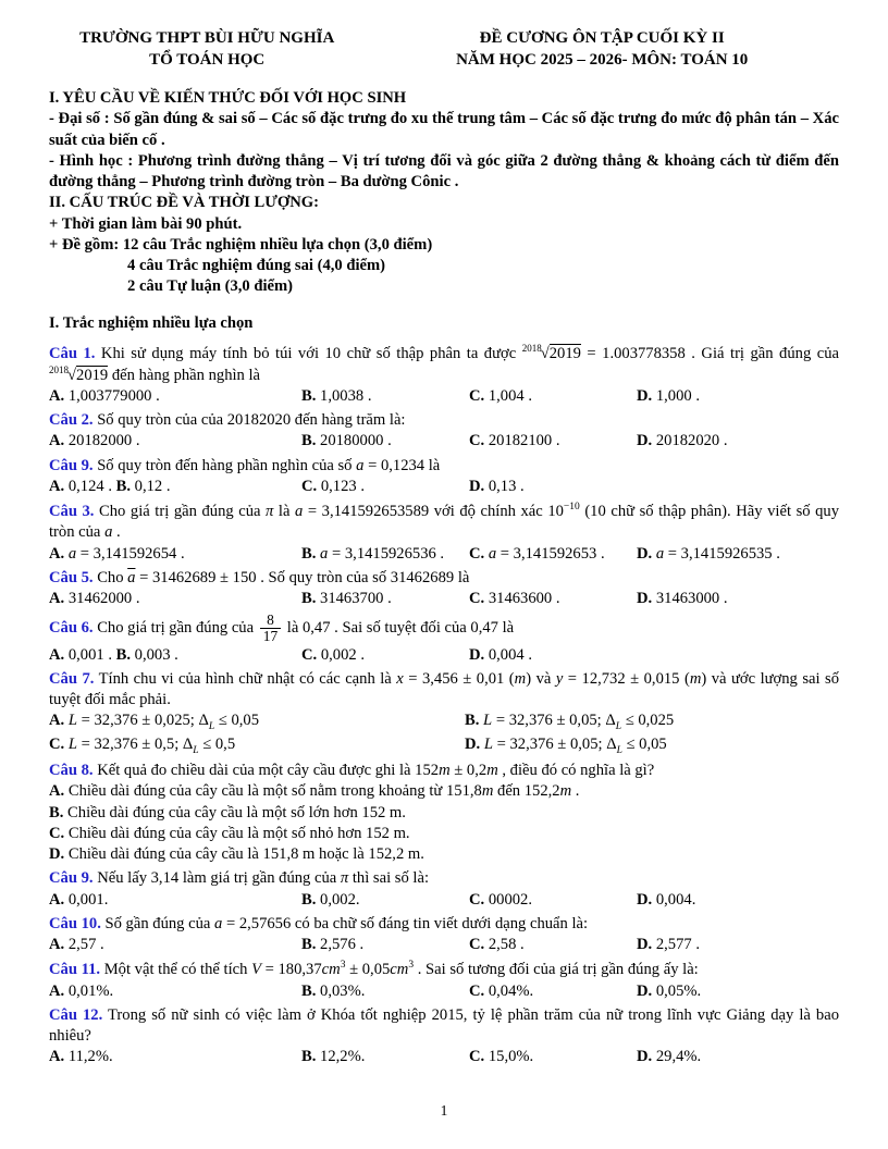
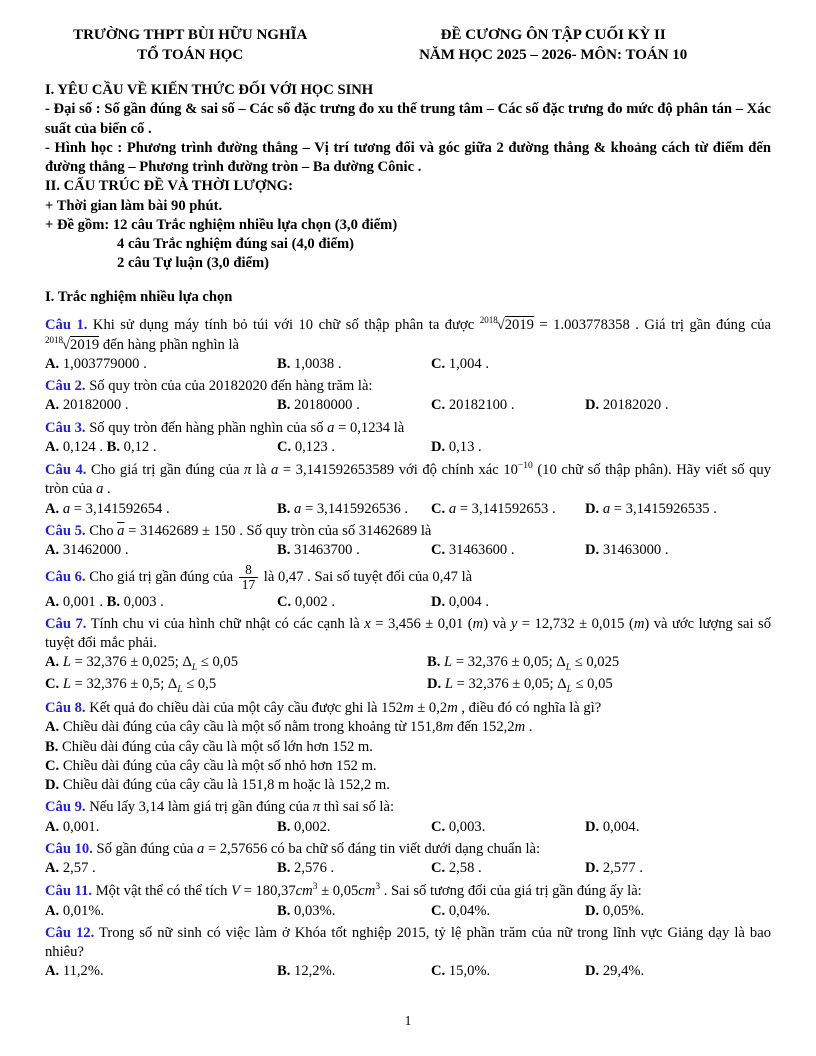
  TRƯỜNG THPT BÙI HỮU NGHĨA
  TỔ TOÁN HỌC
  ĐỀ CƯƠNG ÔN TẬP CUỐI KỲ II
  NĂM HỌC 2025 – 2026- MÔN: TOÁN 10
  I. YÊU CẦU VỀ KIẾN THỨC ĐỐI VỚI HỌC SINH
  - Đại số : Số gần đúng & sai số – Các số đặc trưng đo xu thế trung tâm – Các số đặc trưng đo mức độ phân tán – Xác suất của biến cố .
  - Hình học : Phương trình đường thẳng – Vị trí tương đối và góc giữa 2 đường thẳng & khoảng cách từ điểm đến đường thẳng – Phương trình đường tròn – Ba dường Cônic .
  II. CẤU TRÚC ĐỀ VÀ THỜI LƯỢNG:
  + Thời gian làm bài 90 phút.
  + Đề gồm: 12 câu Trắc nghiệm nhiều lựa chọn (3,0 điểm)
  4 câu Trắc nghiệm đúng sai (4,0 điểm)
  2 câu Tự luận (3,0 điểm)
  I. Trắc nghiệm nhiều lựa chọn
  Câu 1. Khi sử dụng máy tính bỏ túi với 10 chữ số thập phân ta được 2018√2019 = 1.003778358 . Giá trị gần đúng của 2018√2019 đến hàng phần nghìn là
  A. 1,003779000 .
  B. 1,0038 .
  C. 1,004 .
- D. 1,000 .
  Câu 2. Số quy tròn của của 20182020 đến hàng trăm là:
  A. 20182000 .
  B. 20180000 .
  C. 20182100 .
  D. 20182020 .
- Câu 9. Số quy tròn đến hàng phần nghìn của số a = 0,1234 là
+ Câu 3. Số quy tròn đến hàng phần nghìn của số a = 0,1234 là
  A. 0,124 . B. 0,12 .
  C. 0,123 .
  D. 0,13 .
- Câu 3. Cho giá trị gần đúng của π là a = 3,141592653589 với độ chính xác 10−10 (10 chữ số thập phân). Hãy viết số quy tròn của a .
+ Câu 4. Cho giá trị gần đúng của π là a = 3,141592653589 với độ chính xác 10−10 (10 chữ số thập phân). Hãy viết số quy tròn của a .
  A. a = 3,141592654 .
  B. a = 3,1415926536 .
  C. a = 3,141592653 .
  D. a = 3,1415926535 .
  Câu 5. Cho a = 31462689 ± 150 . Số quy tròn của số 31462689 là
  A. 31462000 .
  B. 31463700 .
  C. 31463600 .
  D. 31463000 .
  Câu 6. Cho giá trị gần đúng của
  8
  17
  là 0,47 . Sai số tuyệt đối của 0,47 là
  A. 0,001 . B. 0,003 .
  C. 0,002 .
  D. 0,004 .
  Câu 7. Tính chu vi của hình chữ nhật có các cạnh là x = 3,456 ± 0,01 (m) và y = 12,732 ± 0,015 (m) và ước lượng sai số tuyệt đối mắc phải.
  A. L = 32,376 ± 0,025; ΔL ≤ 0,05
  B. L = 32,376 ± 0,05; ΔL ≤ 0,025
  C. L = 32,376 ± 0,5; ΔL ≤ 0,5
  D. L = 32,376 ± 0,05; ΔL ≤ 0,05
  Câu 8. Kết quả đo chiều dài của một cây cầu được ghi là 152m ± 0,2m , điều đó có nghĩa là gì?
  A. Chiều dài đúng của cây cầu là một số nằm trong khoảng từ 151,8m đến 152,2m .
  B. Chiều dài đúng của cây cầu là một số lớn hơn 152 m.
  C. Chiều dài đúng của cây cầu là một số nhỏ hơn 152 m.
  D. Chiều dài đúng của cây cầu là 151,8 m hoặc là 152,2 m.
  Câu 9. Nếu lấy 3,14 làm giá trị gần đúng của π thì sai số là:
  A. 0,001.
  B. 0,002.
- C. 00002.
+ C. 0,003.
  D. 0,004.
  Câu 10. Số gần đúng của a = 2,57656 có ba chữ số đáng tin viết dưới dạng chuẩn là:
  A. 2,57 .
  B. 2,576 .
  C. 2,58 .
  D. 2,577 .
  Câu 11. Một vật thể có thể tích V = 180,37cm3 ± 0,05cm3 . Sai số tương đối của giá trị gần đúng ấy là:
  A. 0,01%.
  B. 0,03%.
  C. 0,04%.
  D. 0,05%.
  Câu 12. Trong số nữ sinh có việc làm ở Khóa tốt nghiệp 2015, tỷ lệ phần trăm của nữ trong lĩnh vực Giảng dạy là bao nhiêu?
  A. 11,2%.
  B. 12,2%.
  C. 15,0%.
  D. 29,4%.
  1
